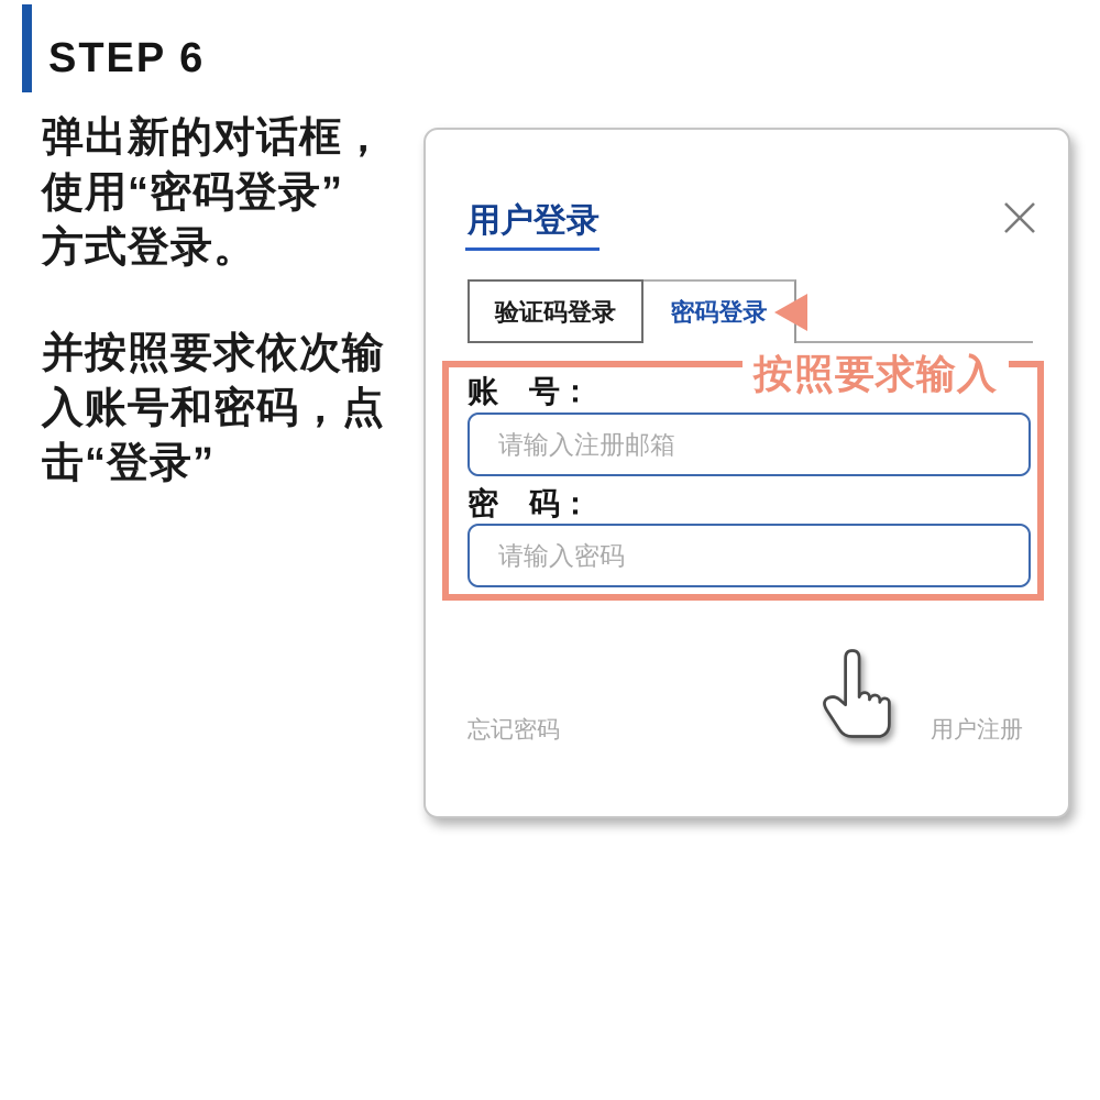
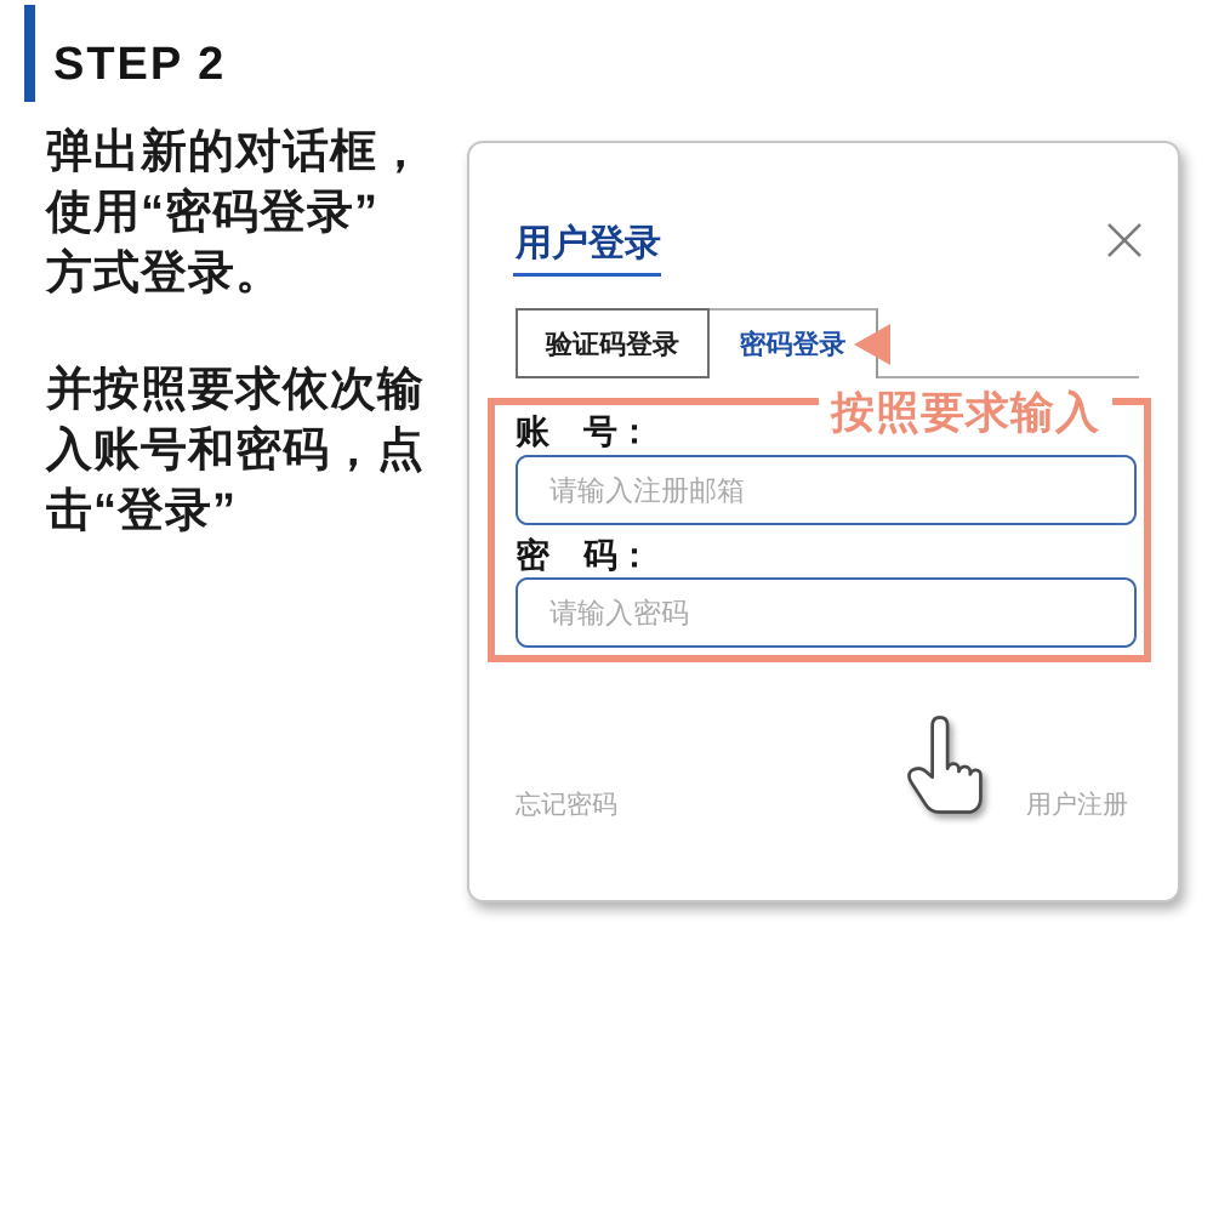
- STEP 6
+ STEP 2
  弹出新的对话框，
  使用“密码登录”
  方式登录。
  并按照要求依次输
  入账号和密码，点
  击“登录”
  用户登录
  验证码登录
  密码登录
  按照要求输入
  账 号：
  请输入注册邮箱
  密 码：
  请输入密码
  忘记密码
  用户注册
